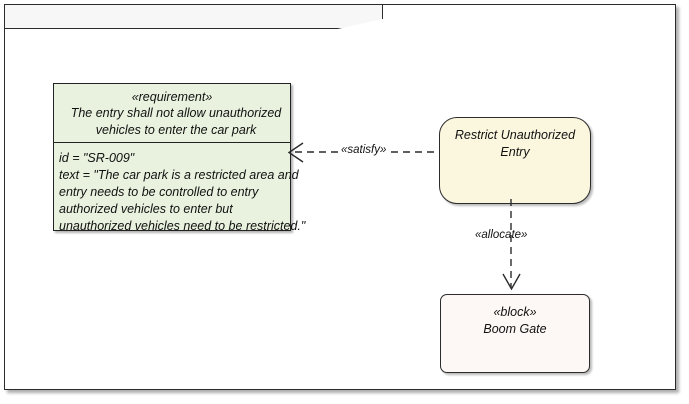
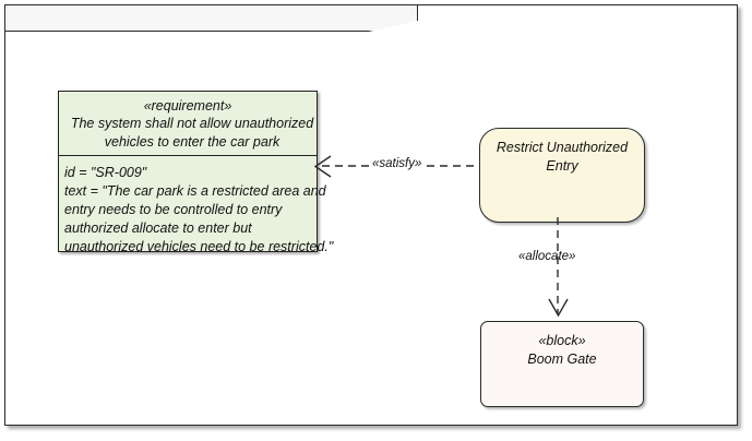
  «requirement»
- The entry shall not allow unauthorized
+ The system shall not allow unauthorized
  vehicles to enter the car park
  id = "SR-009"
  text = "The car park is a restricted area an
  entry needs to be controlled to entry
- authorized vehicles to enter but
+ authorized allocate to enter but
  unauthorized vehicles need to be restricte
  Restrict Unauthorized
  Entry
  «block»
  Boom Gate
  «satisfy»
  «allocate»
